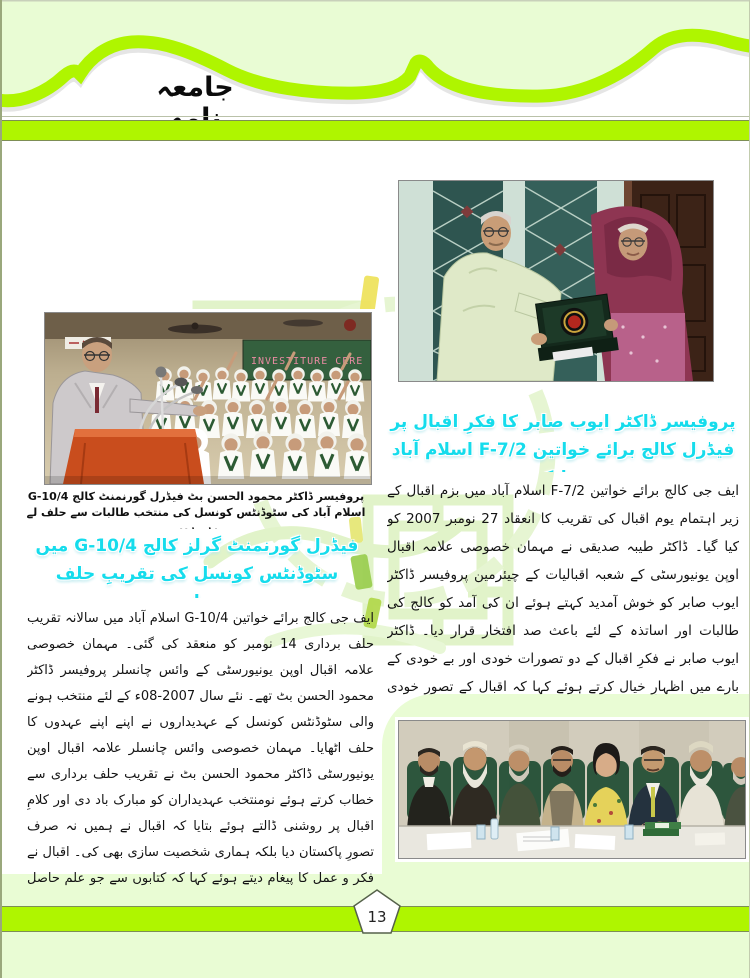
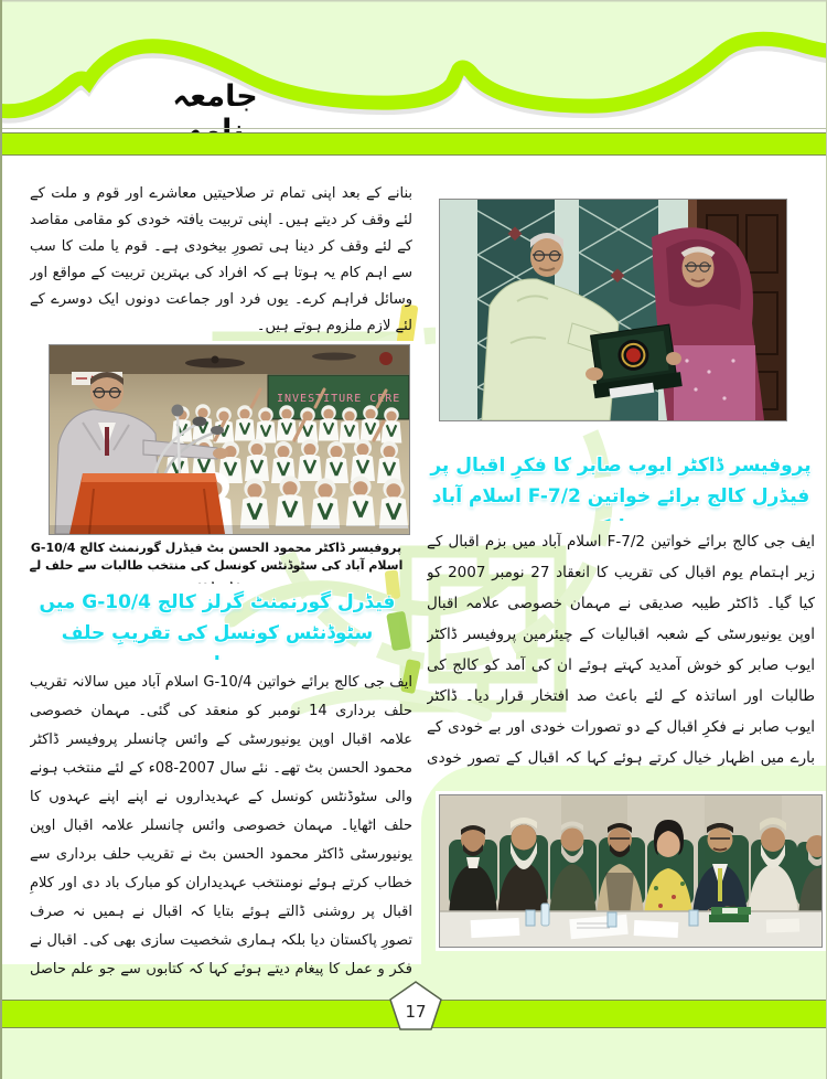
  جامعہ نامہ
+ بنانے کے بعد اپنی تمام تر صلاحیتیں معاشرے اور قوم و ملت کے لئے وقف کر دیتے ہیں۔ اپنی تربیت یافتہ خودی کو مقامی مقاصد کے لئے وقف کر دینا ہی تصورِ بیخودی ہے۔ قوم یا ملت کا سب سے اہم کام یہ ہوتا ہے کہ افراد کی بہترین تربیت کے مواقع اور وسائل فراہم کرے۔ یوں فرد اور جماعت دونوں ایک دوسرے کے لئے لازم ملزوم ہوتے ہیں۔
  INVESITURE CRE
  پروفیسر ڈاکٹر محمود الحسن بٹ فیڈرل گورنمنٹ کالج G-10/4 اسلام آباد کی سٹوڈنٹس کونسل کی منتخب طالبات سے حلف لے رہ ہیں
  فیڈرل گورنمنٹ گرلز کالج G-10/4 میں سٹوڈنٹس کونسل کی تقریبِ حلف
  ایف جی کالج برائے خواتین G-10/4 اسلام آباد میں سالانہ تقریب حلف برداری 14 نومبر کو منعقد کی گئی۔ مہمان خصوصی علامہ اقبال اوپن یونیورسٹی کے وائس چانسلر پروفیسر ڈاکٹر محمود الحسن بٹ تھے۔ نئے سال 2007-08ء کے لئے منتخب ہونے والی سٹوڈنٹس کونسل کے عہدیداروں نے اپنے اپنے عہدوں کا حلف اٹھایا۔ مہمان خصوصی وائس چانسلر علامہ اقبال اوپن یونیورسٹی ڈاکٹر محمود الحسن بٹ نے تقریب حلف برداری سے خطاب کرتے ہوئے نومنتخب عہدیداران کو مبارک باد دی اور کلامِ اقبال پر روشنی ڈالتے ہوئے بتایا کہ اقبال نے ہمیں نہ صرف تصورِ پاکستان دیا بلکہ ہماری شخصیت سازی بھی کی۔ اقبال نے فکر و عمل کا پیغام دیتے ہوئے کہا کہ کتابوں سے جو علم حاصل
  پروفیسر ڈاکٹر ایوب صابر کا فکرِ اقبال پر فیڈرل کالج برائے خواتین F-7/2 اسلام آباد
  ایف جی کالج برائے خواتین F-7/2 اسلام آباد میں بزم اقبال کے زیر اہتمام یوم اقبال کی تقریب کا انعقاد 27 نومبر 2007 کو کیا گیا۔ ڈاکٹر طیبہ صدیقی نے مہمان خصوصی علامہ اقبال اوپن یونیورسٹی کے شعبہ اقبالیات کے چیئرمین پروفیسر ڈاکٹر ایوب صابر کو خوش آمدید کہتے ہوئے ان کی آمد کو کالج کی طالبات اور اساتذہ کے لئے باعث صد افتخار قرار دیا۔ ڈاکٹر ایوب صابر نے فکرِ اقبال کے دو تصورات خودی اور بے خودی کے بارے میں اظہارِ خیال کرتے ہوئے کہا کہ اقبال کے تصورِ خودی
- 13
+ 17
